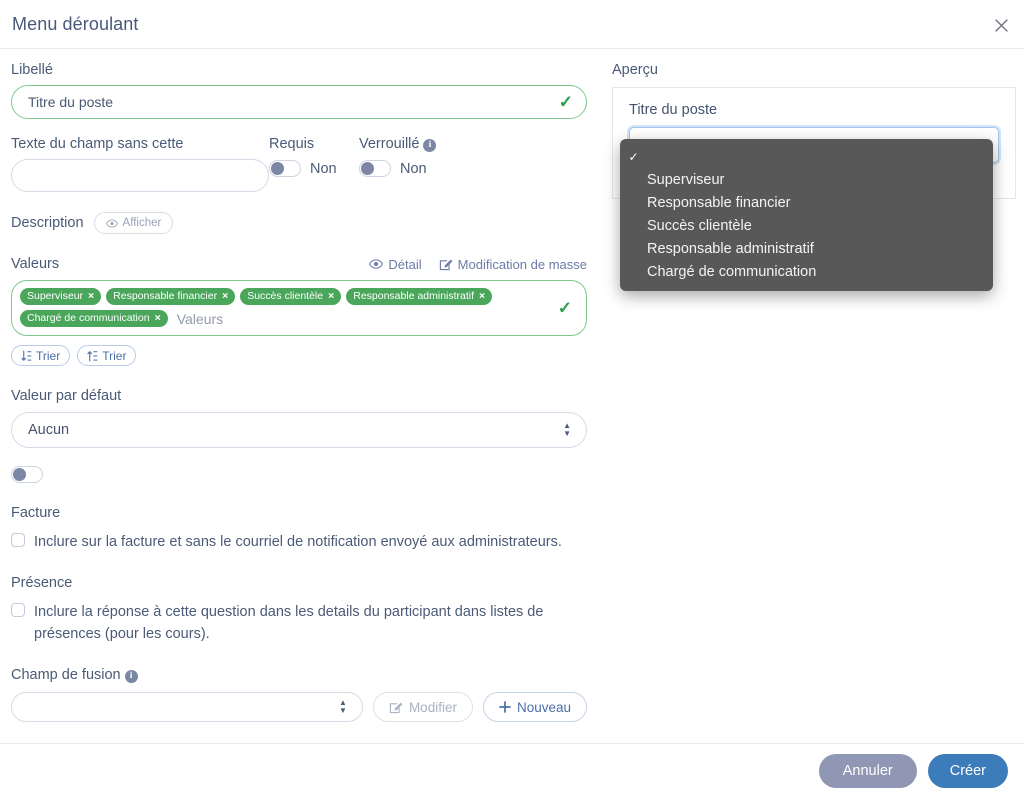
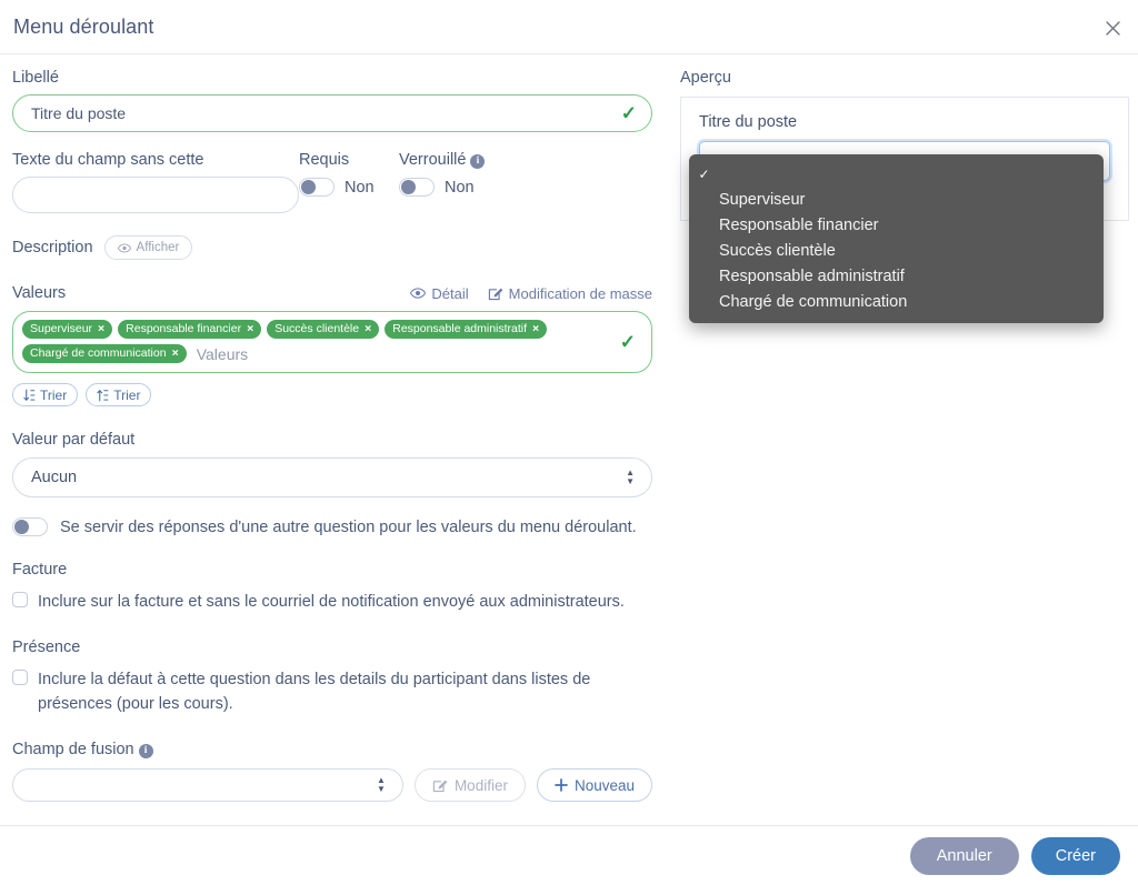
  Menu déroulant
  Libellé
  Titre du poste
  ✓
  Texte du champ sans cette
  Requis
  Non
  Verrouillé i
  Non
  Description
  Afficher
  Valeurs
  Détail
  Modification de masse
  Superviseur
  ×
  Responsable financier
  ×
  Succès clientèle
  ×
  Responsable administratif
  ×
  Chargé de communication
  ×
  Valeurs
  ✓
  Trier
  Trier
  Valeur par défaut
  Aucun
  ▲
  ▼
+ Se servir des réponses d'une autre question pour les valeurs du menu déroulant.
  Facture
  Inclure sur la facture et sans le courriel de notification envoyé aux administrateurs.
  Présence
- Inclure la réponse à cette question dans les details du participant dans listes de présences (pour les cours).
+ Inclure la défaut à cette question dans les details du participant dans listes de présences (pour les cours).
  Champ de fusion i
  ▲
  ▼
  Modifier
  Nouveau
  Aperçu
  Titre du poste
  ✓
  Superviseur
  Responsable financier
  Succès clientèle
  Responsable administratif
  Chargé de communication
  Annuler
  Créer
